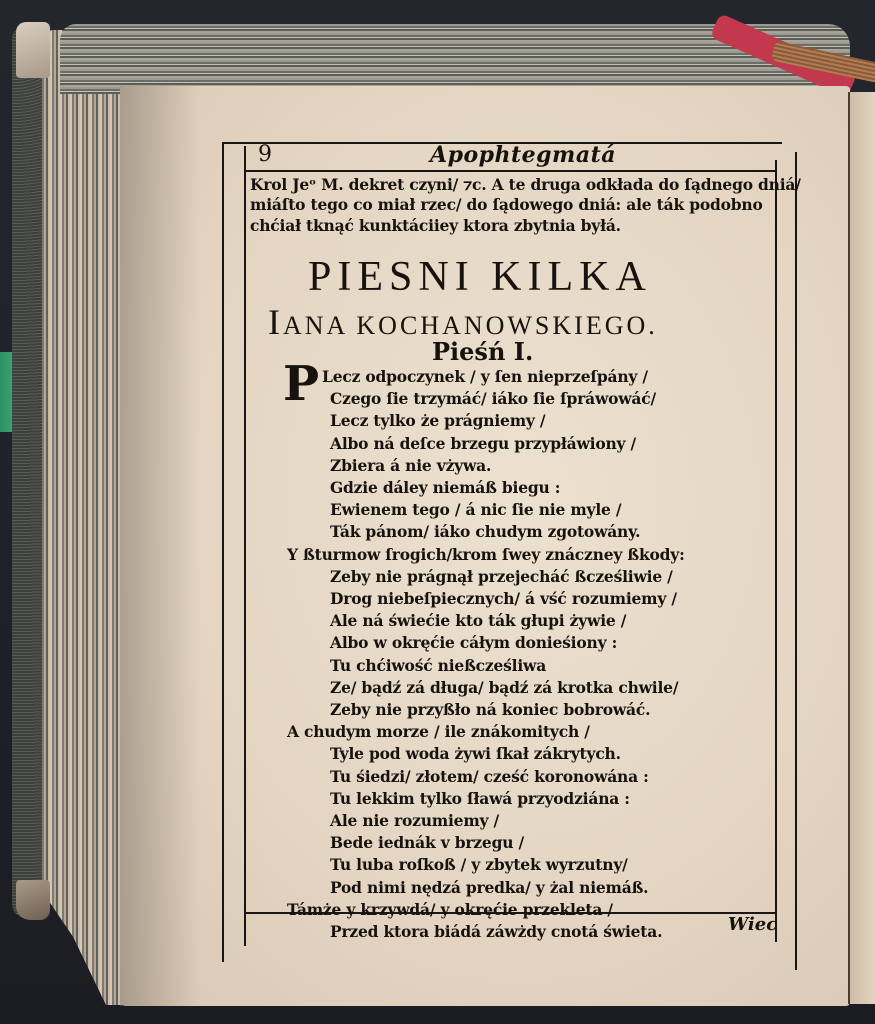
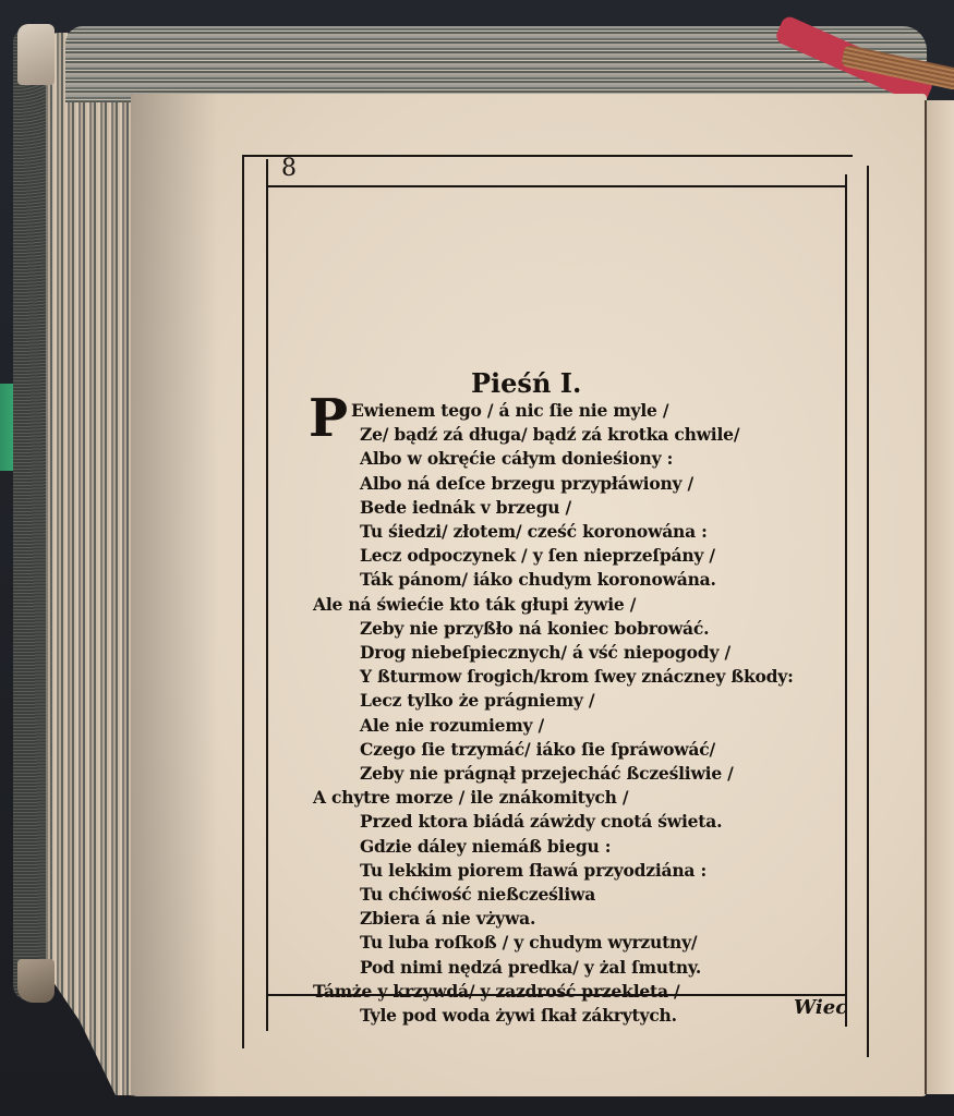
- 9
+ 8
- Apophtegmatá
- Krol Jeᵒ M. dekret czyni/ ⁊c. A te druga odkłada do ſądnego dniá/
- miáſto tego co miał rzec/ do ſądowego dniá: ale ták podobno
- chćiał tknąć kunktáciiey ktora zbytnia byłá.
- PIESNI KILKA
- IANA KOCHANOWSKIEGO.
  Pieśń I.
  P
- Lecz odpoczynek / y ſen nieprzeſpány /
+ Ewienem tego / á nic ſie nie myle /
- Czego ſie trzymáć/ iáko ſie ſpráwowáć/
+ Ze/ bądź zá długa/ bądź zá krotka chwile/
- Lecz tylko że prágniemy /
+ Albo w okręćie cáłym donieśiony :
  Albo ná deſce brzegu przypłáwiony /
- Zbiera á nie vżywa.
+ Bede iednák v brzegu /
- Gdzie dáley niemáß biegu :
+ Tu śiedzi/ złotem/ cześć koronowána :
- Ewienem tego / á nic ſie nie myle /
+ Lecz odpoczynek / y ſen nieprzeſpány /
- Ták pánom/ iáko chudym zgotowány.
+ Ták pánom/ iáko chudym koronowána.
- Y ßturmow ſrogich/krom ſwey znáczney ßkody:
+ Ale ná świećie kto ták głupi żywie /
- Zeby nie prágnął przejecháć ßcześliwie /
+ Zeby nie przyßło ná koniec bobrowáć.
- Drog niebeſpiecznych/ á vść rozumiemy /
+ Drog niebeſpiecznych/ á vść niepogody /
- Ale ná świećie kto ták głupi żywie /
+ Y ßturmow ſrogich/krom ſwey znáczney ßkody:
- Albo w okręćie cáłym donieśiony :
+ Lecz tylko że prágniemy /
- Tu chćiwość nießcześliwa
+ Ale nie rozumiemy /
- Ze/ bądź zá długa/ bądź zá krotka chwile/
+ Czego ſie trzymáć/ iáko ſie ſpráwowáć/
- Zeby nie przyßło ná koniec bobrowáć.
+ Zeby nie prágnął przejecháć ßcześliwie /
- A chudym morze / ile znákomitych /
+ A chytre morze / ile znákomitych /
- Tyle pod woda żywi ſkał zákrytych.
+ Przed ktora biádá záwżdy cnotá świeta.
- Tu śiedzi/ złotem/ cześć koronowána :
+ Gdzie dáley niemáß biegu :
- Tu lekkim tylko ſławá przyodziána :
+ Tu lekkim piorem ſławá przyodziána :
- Ale nie rozumiemy /
+ Tu chćiwość nießcześliwa
- Bede iednák v brzegu /
+ Zbiera á nie vżywa.
- Tu luba roſkoß / y zbytek wyrzutny/
+ Tu luba roſkoß / y chudym wyrzutny/
- Pod nimi nędzá predka/ y żal niemáß.
+ Pod nimi nędzá predka/ y żal ſmutny.
- Támże y krzywdá/ y okręćie przekleta /
+ Támże y krzywdá/ y zazdrość przekleta /
- Przed ktora biádá záwżdy cnotá świeta.
+ Tyle pod woda żywi ſkał zákrytych.
  Wiec
